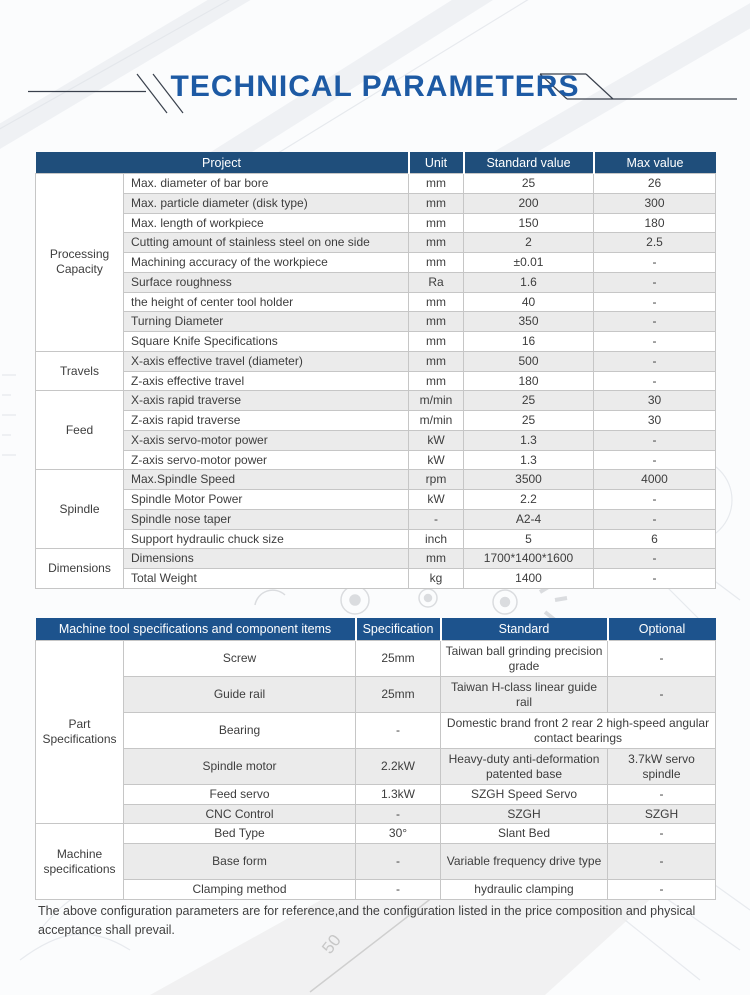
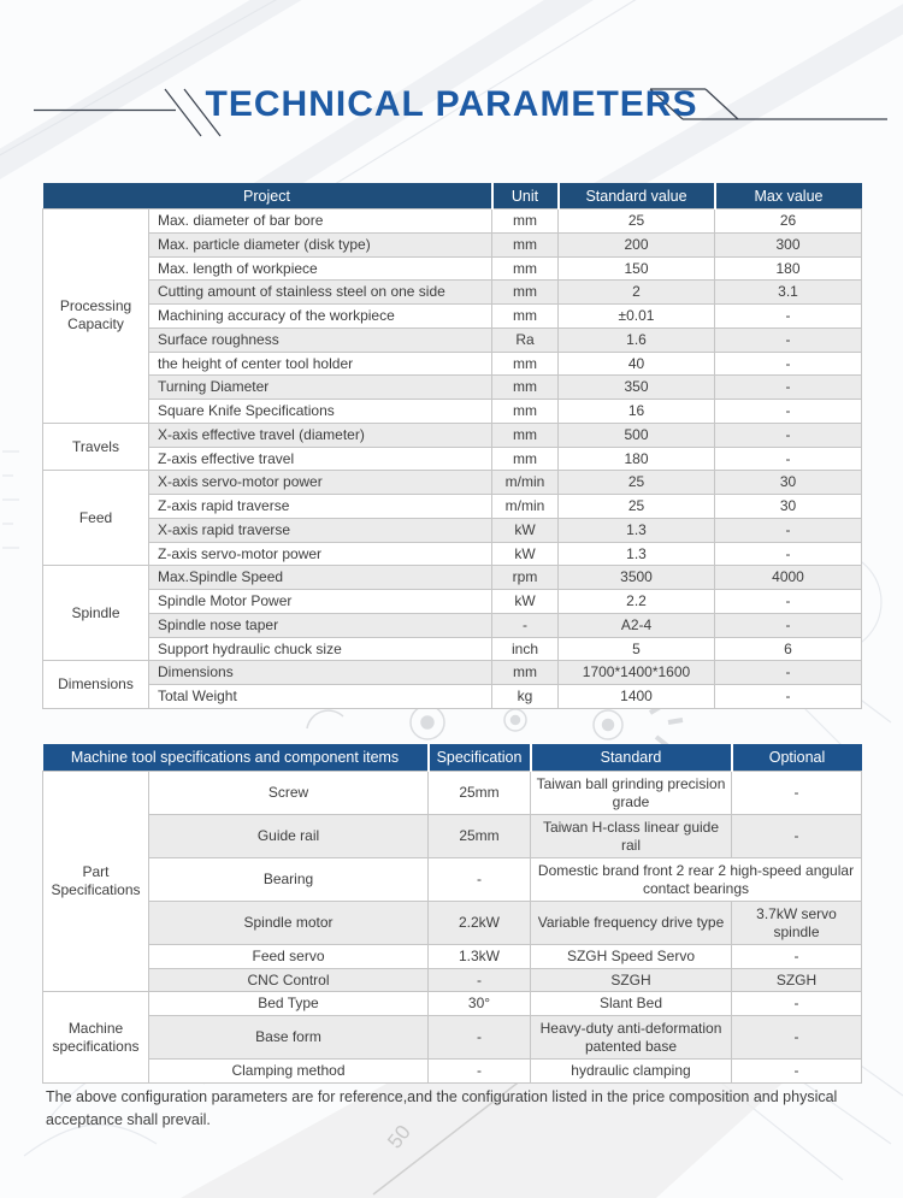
  TECHNICAL PARAMETERS
  Project	Unit	Standard value	Max value
  Processing Capacity	Max. diameter of bar bore	mm	25	26
  Max. particle diameter (disk type)	mm	200	300
  Max. length of workpiece	mm	150	180
- Cutting amount of stainless steel on one side	mm	2	2.5
+ Cutting amount of stainless steel on one side	mm	2	3.1
  Machining accuracy of the workpiece	mm	±0.01	-
  Surface roughness	Ra	1.6	-
  the height of center tool holder	mm	40	-
  Turning Diameter	mm	350	-
  Square Knife Specifications	mm	16	-
  Travels	X-axis effective travel (diameter)	mm	500	-
  Z-axis effective travel	mm	180	-
- Feed	X-axis rapid traverse	m/min	25	30
+ Feed	X-axis servo-motor power	m/min	25	30
  Z-axis rapid traverse	m/min	25	30
- X-axis servo-motor power	kW	1.3	-
+ X-axis rapid traverse	kW	1.3	-
  Z-axis servo-motor power	kW	1.3	-
  Spindle	Max.Spindle Speed	rpm	3500	4000
  Spindle Motor Power	kW	2.2	-
  Spindle nose taper	-	A2-4	-
  Support hydraulic chuck size	inch	5	6
  Dimensions	Dimensions	mm	1700*1400*1600	-
  Total Weight	kg	1400	-
  Machine tool specifications and component items	Specification	Standard	Optional
  Part Specifications	Screw	25mm	Taiwan ball grinding precision grade	-
  Guide rail	25mm	Taiwan H-class linear guide rail	-
  Bearing	-	Domestic brand front 2 rear 2 high-speed angular contact bearings
- Spindle motor	2.2kW	Heavy-duty anti-deformation patented base	3.7kW servo spindle
+ Spindle motor	2.2kW	Variable frequency drive type	3.7kW servo spindle
  Feed servo	1.3kW	SZGH Speed Servo	-
  CNC Control	-	SZGH	SZGH
  Machine specifications	Bed Type	30°	Slant Bed	-
- Base form	-	Variable frequency drive type	-
+ Base form	-	Heavy-duty anti-deformation patented base	-
  Clamping method	-	hydraulic clamping	-
  The above configuration parameters are for reference,and the configuration listed in the price composition and physical acceptance shall prevail.
